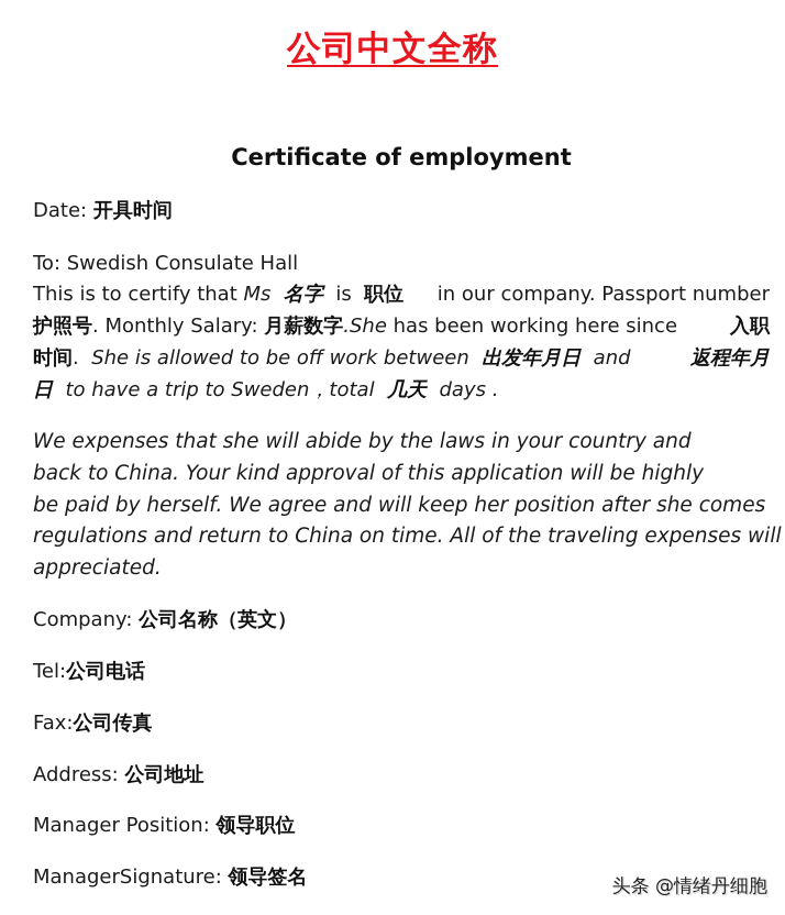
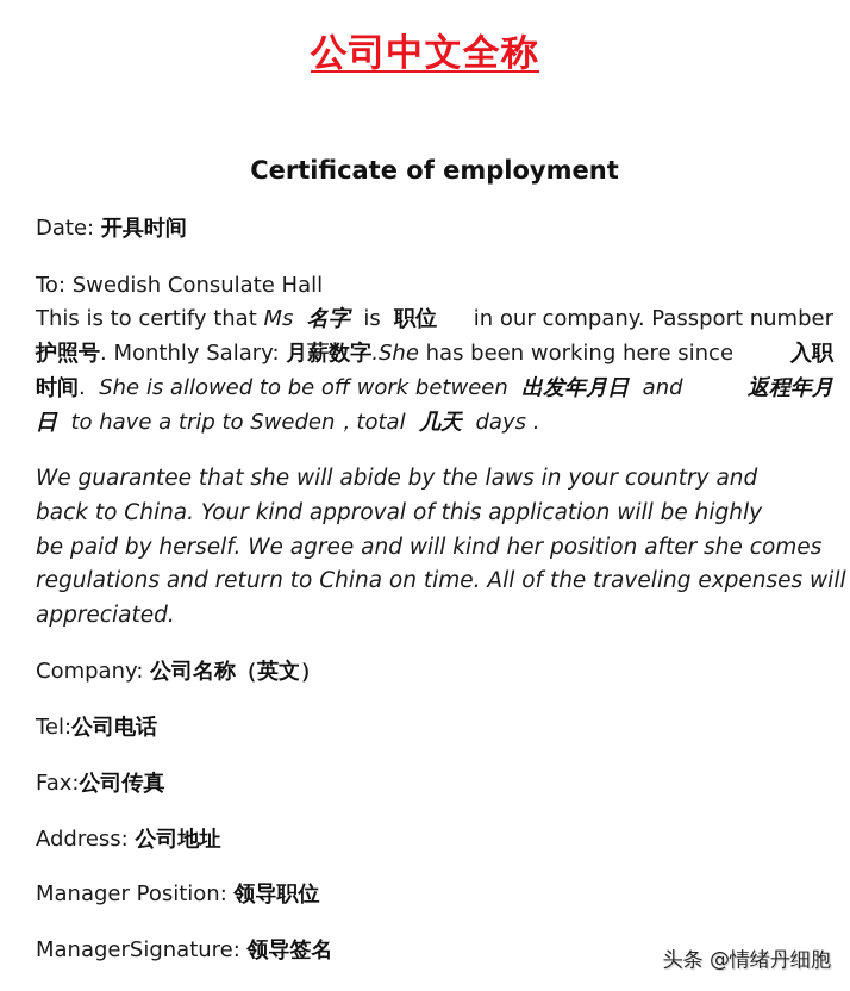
  公司中文全称
  Certificate of employment
  Date: 开具时间
  To: Swedish Consulate Hall
  This is to certify that Ms 名字 is 职位
  in our company. Passport number
  护照号. Monthly Salary: 月薪数字.She has been working here since
  入职
  时间. She is allowed to be off work between 出发年月日 and
  返程年月
  日 to have a trip to Sweden，total 几天 days .
- We expenses that she will abide by the laws in your country and
+ We guarantee that she will abide by the laws in your country and
  back to China. Your kind approval of this application will be highly
- be paid by herself. We agree and will keep her position after she comes
+ be paid by herself. We agree and will kind her position after she comes
  regulations and return to China on time. All of the traveling expenses will
  appreciated.
  Company: 公司名称（英文）
  Tel:公司电话
  Fax:公司传真
  Address: 公司地址
  Manager Position: 领导职位
  ManagerSignature: 领导签名
  头条 @情绪丹细胞
